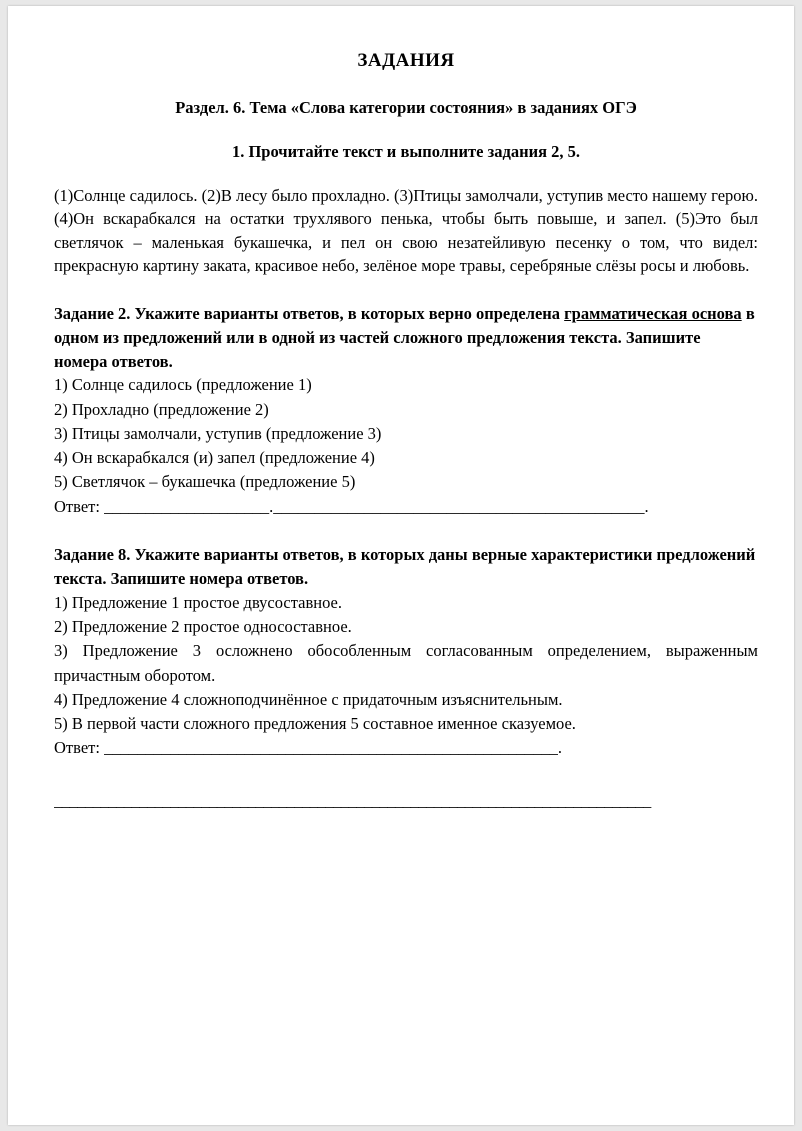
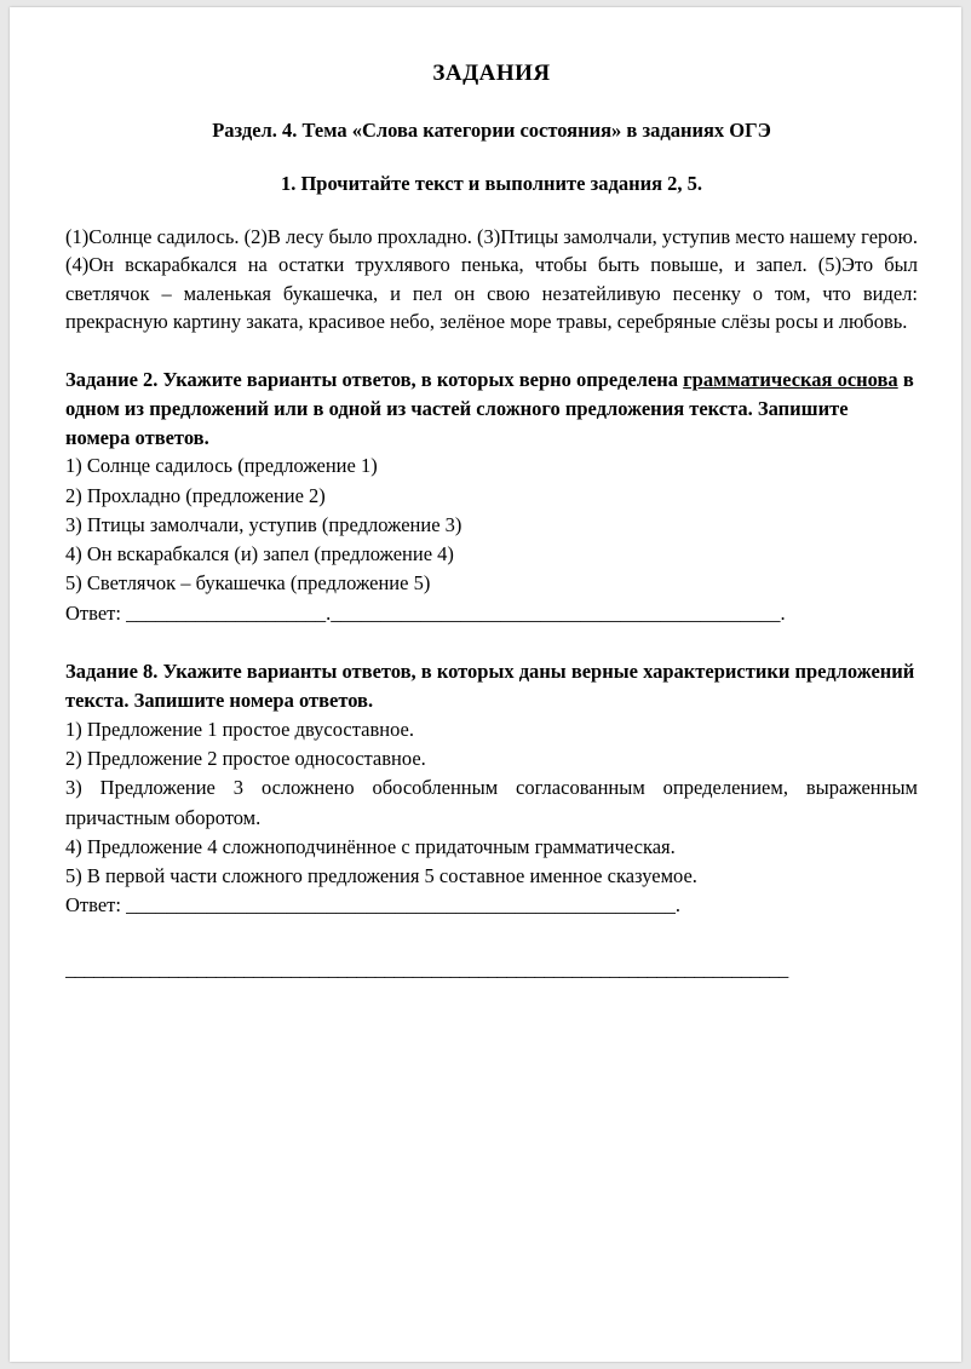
  ЗАДАНИЯ
- Раздел. 6. Тема «Слова категории состояния» в заданиях ОГЭ
+ Раздел. 4. Тема «Слова категории состояния» в заданиях ОГЭ
  1. Прочитайте текст и выполните задания 2, 5.
  (1)Солнце садилось. (2)В лесу было прохладно. (3)Птицы замолчали, уступив место нашему герою. (4)Он вскарабкался на остатки трухлявого пенька, чтобы быть повыше, и запел. (5)Это был светлячок – маленькая букашечка, и пел он свою незатейливую песенку о том, что видел: прекрасную картину заката, красивое небо, зелёное море травы, серебряные слёзы росы и любовь.
  Задание 2. Укажите варианты ответов, в которых верно определена грамматическая основа в одном из предложений или в одной из частей сложного предложения текста. Запишите номера ответов.
  1) Солнце садилось (предложение 1)
  2) Прохладно (предложение 2)
  3) Птицы замолчали, уступив (предложение 3)
  4) Он вскарабкался (и) запел (предложение 4)
  5) Светлячок – букашечка (предложение 5)
  Ответ: ____________________._____________________________________________.
  Задание 8. Укажите варианты ответов, в которых даны верные характеристики предложений текста. Запишите номера ответов.
  1) Предложение 1 простое двусоставное.
  2) Предложение 2 простое односоставное.
  3) Предложение 3 осложнено обособленным согласованным определением, выраженным причастным оборотом.
- 4) Предложение 4 сложноподчинённое с придаточным изъяснительным.
+ 4) Предложение 4 сложноподчинённое с придаточным грамматическая.
  5) В первой части сложного предложения 5 составное именное сказуемое.
  Ответ: _______________________________________________________.
  _____________________________________________________________________________
